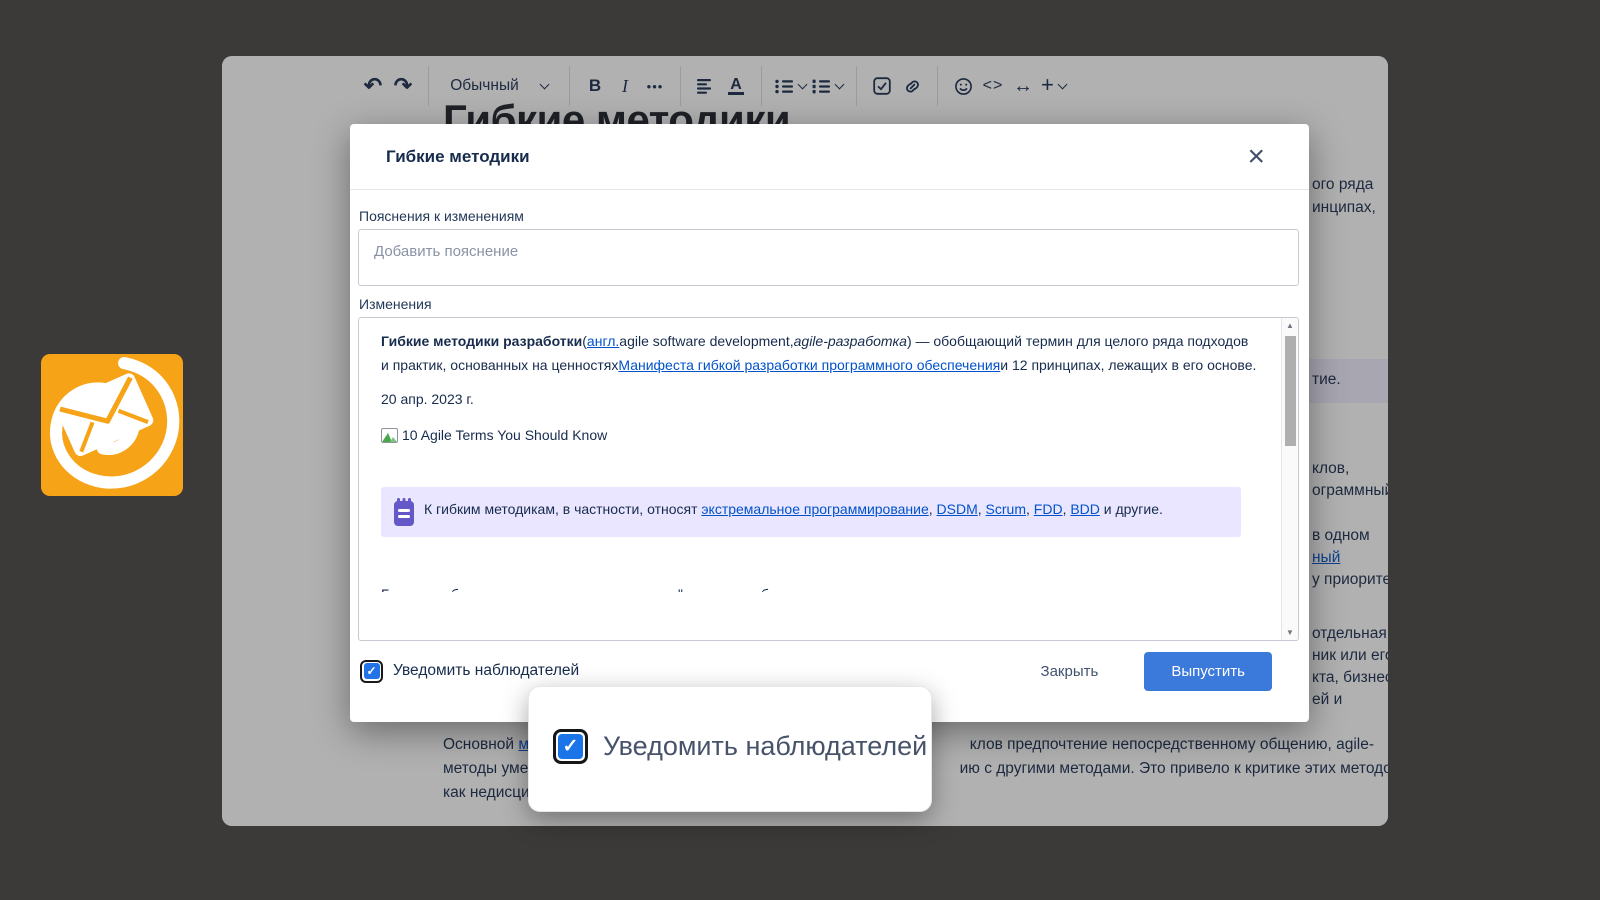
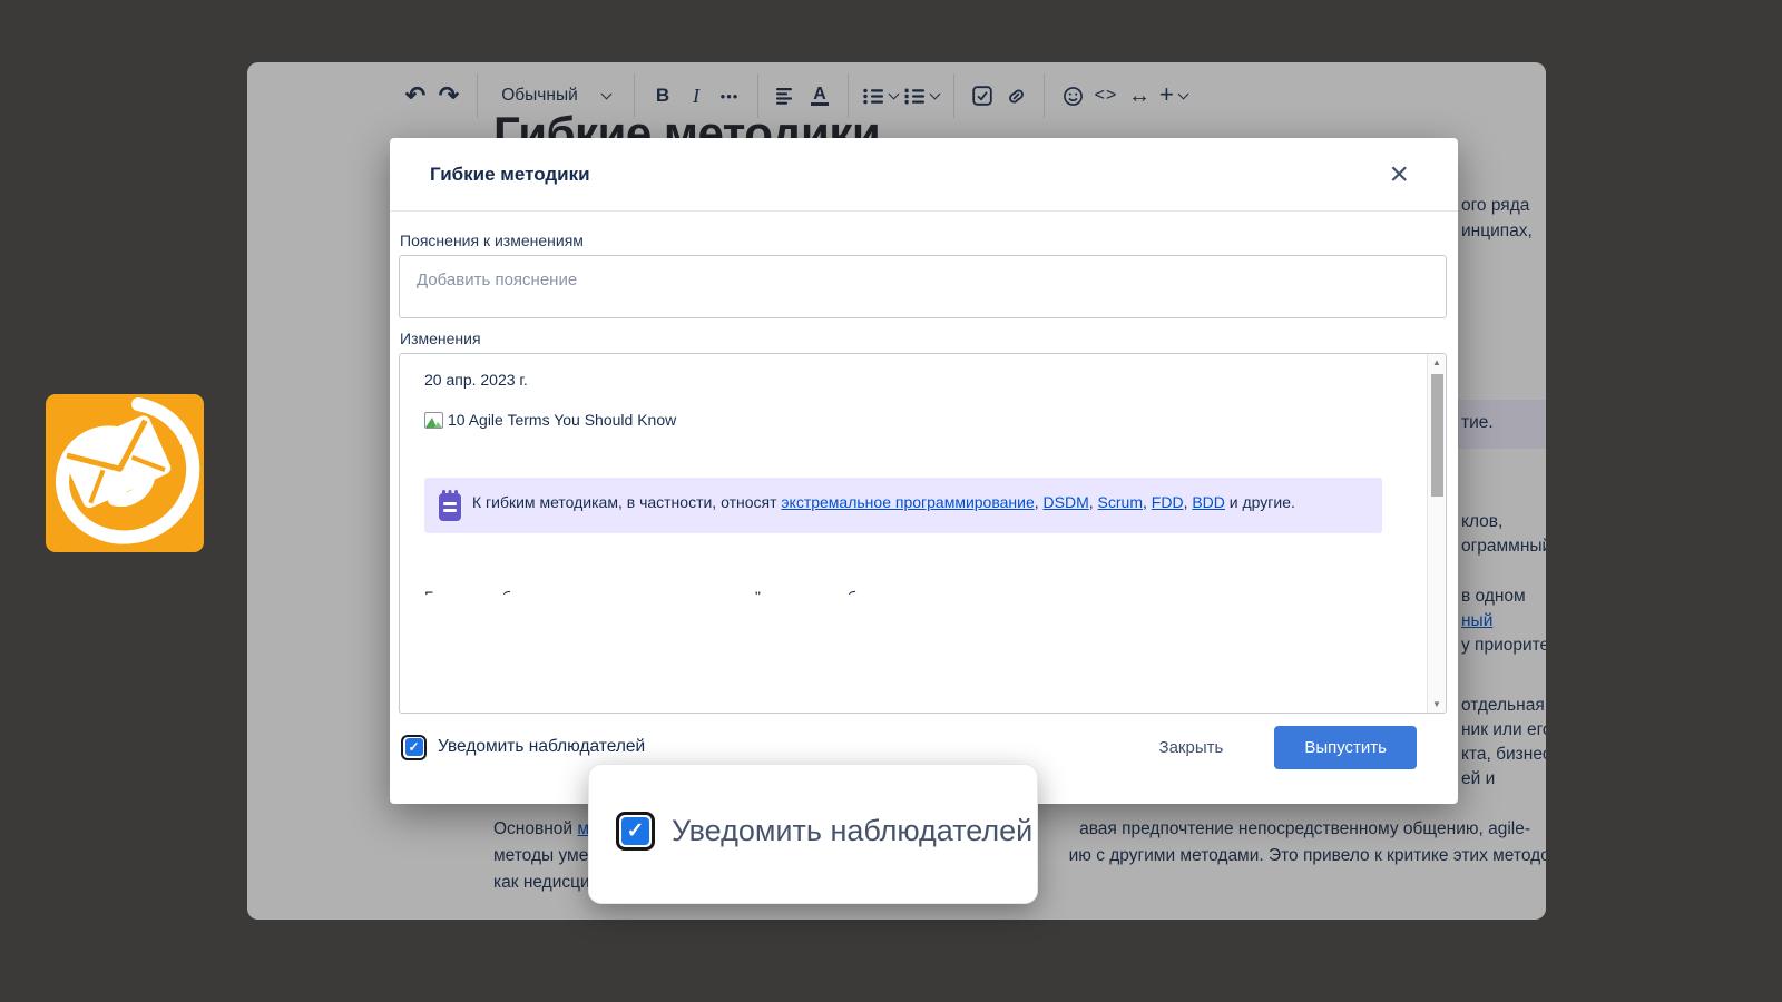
  ↶
  ↷
  Обычный
  B
  I
  •••
  A
  <>
  ↔
  +
  Гибкие методики
  ого ряда
  инципах,
  тие.
  клов,
  ограммны
  в одном
  ный
  у приорите
  отдельная
  ник или ег
  кта, бизне
  ей и
  Основной м
- клов предпочтение непосредственному общению, agile-
+ авая предпочтение непосредственному общению, agile-
  методы уме
  ию с другими методами. Это привело к критике этих методо
  как недисци
  Гибкие методики
  ×
  Пояснения к изменениям
  Добавить пояснение
  Изменения
- Гибкие методики разработки(англ.agile software development,agile-разработка) — обобщающий термин для целого ряда подходов и практик, основанных на ценностяхМанифеста гибкой разработки программного обеспеченияи 12 принципах, лежащих в его основе.
  20 апр. 2023 г.
  10 Agile Terms You Should Know
  К гибким методикам, в частности, относят экстремальное программирование, DSDM, Scrum, FDD, BDD и другие.
  ▲
  ▼
  ✓
  Уведомить наблюдателей
  Закрыть
  Выпустить
  ✓
  Уведомить наблюдателей
